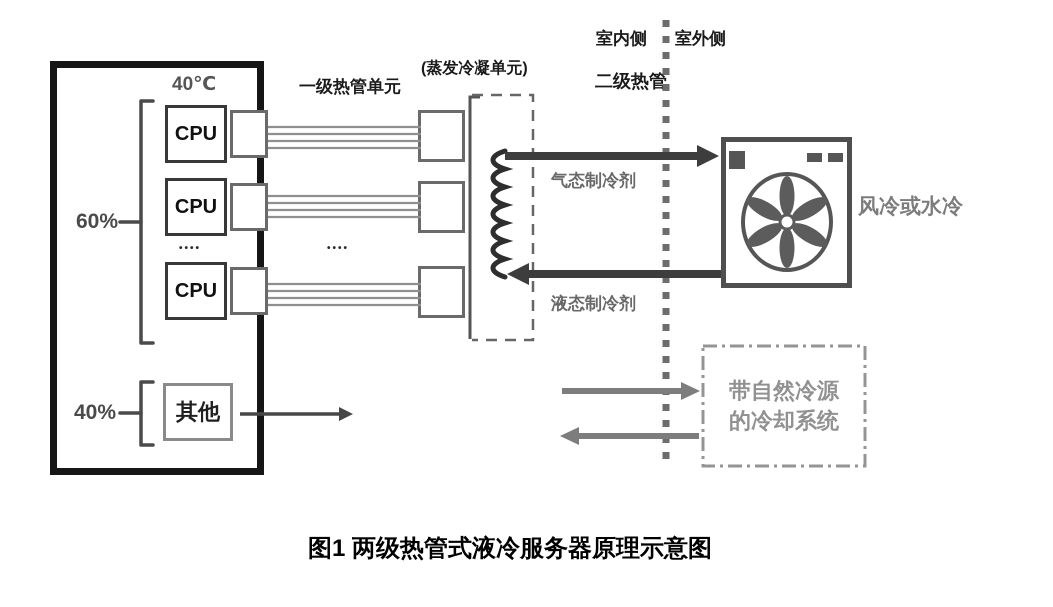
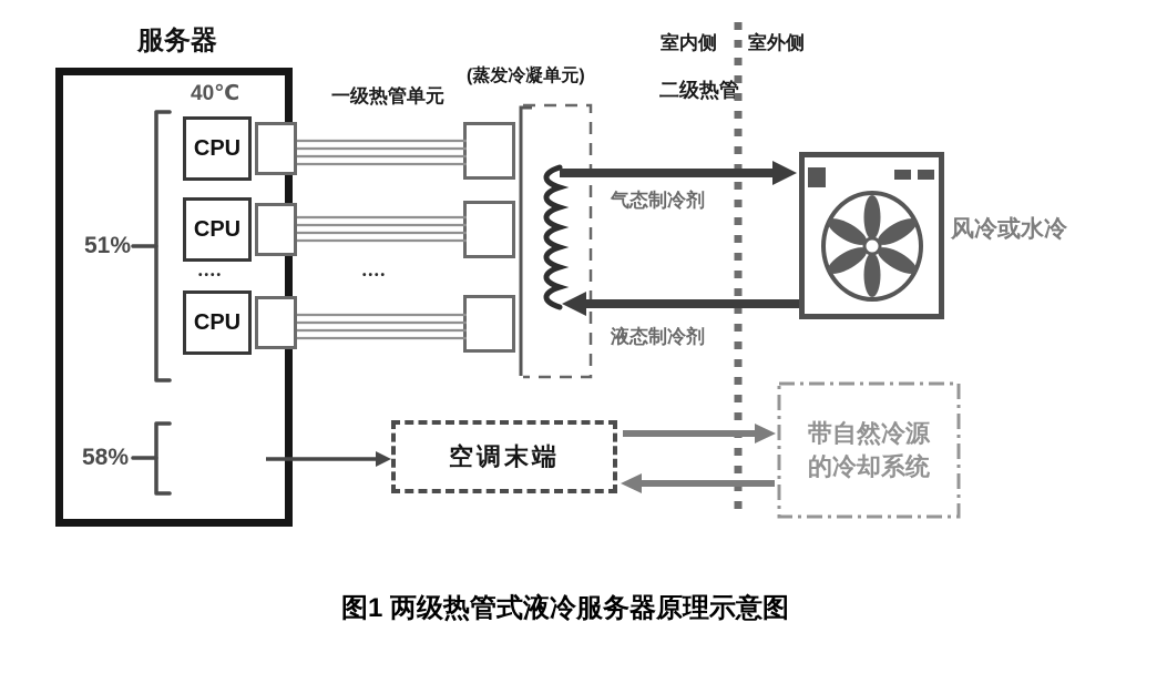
+ 服务器
  40℃
  CPU
  CPU
  ••••
  CPU
- 60%
+ 51%
- 40%
+ 58%
- 其他
  一级热管单元
  (蒸发冷凝单元)
  ••••
  室内侧
  室外侧
  二级热管
  气态制冷剂
  液态制冷剂
  风冷或水冷
+ 空调末端
  带自然冷源
  的冷却系统
  图1 两级热管式液冷服务器原理示意图
